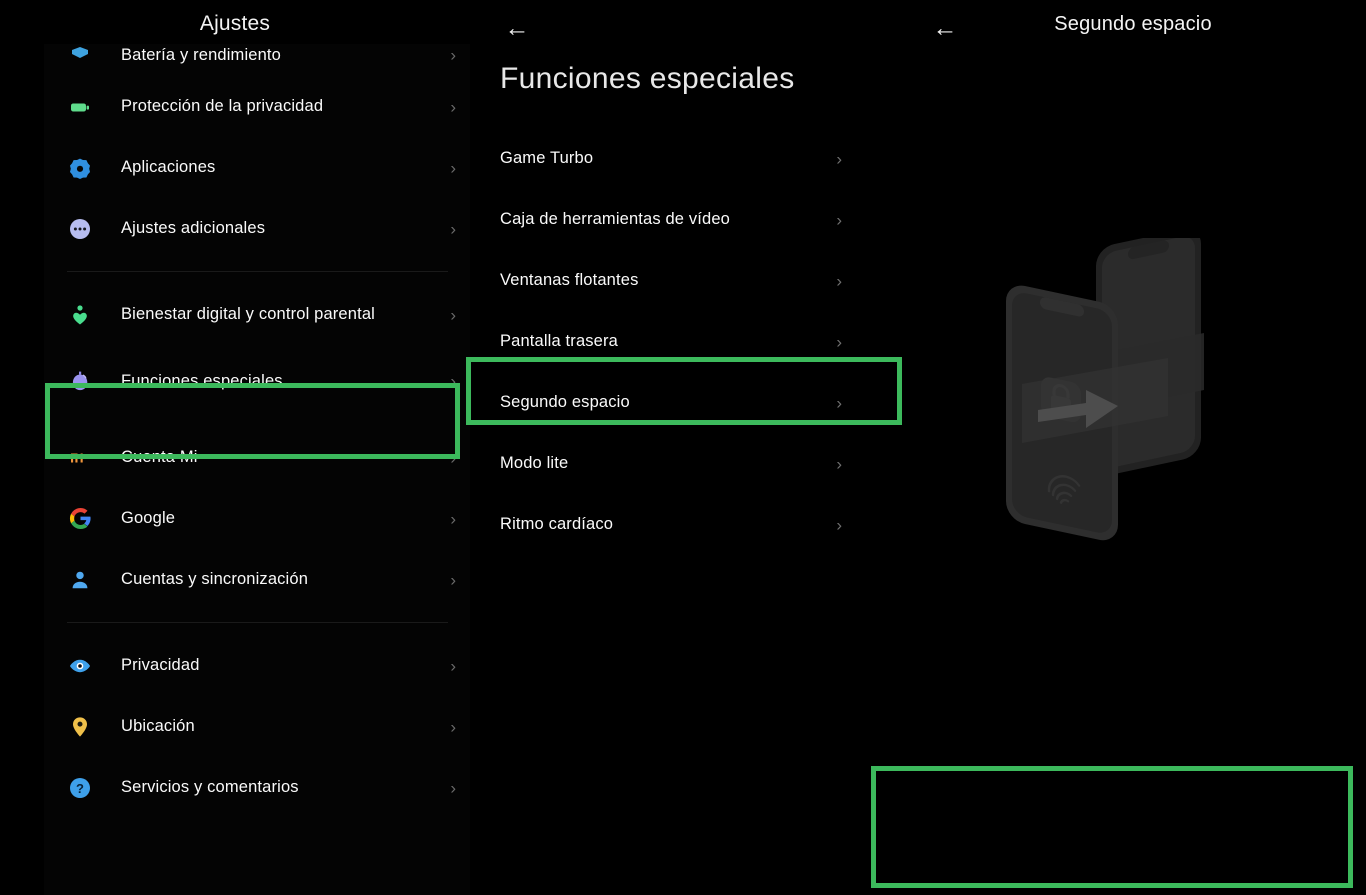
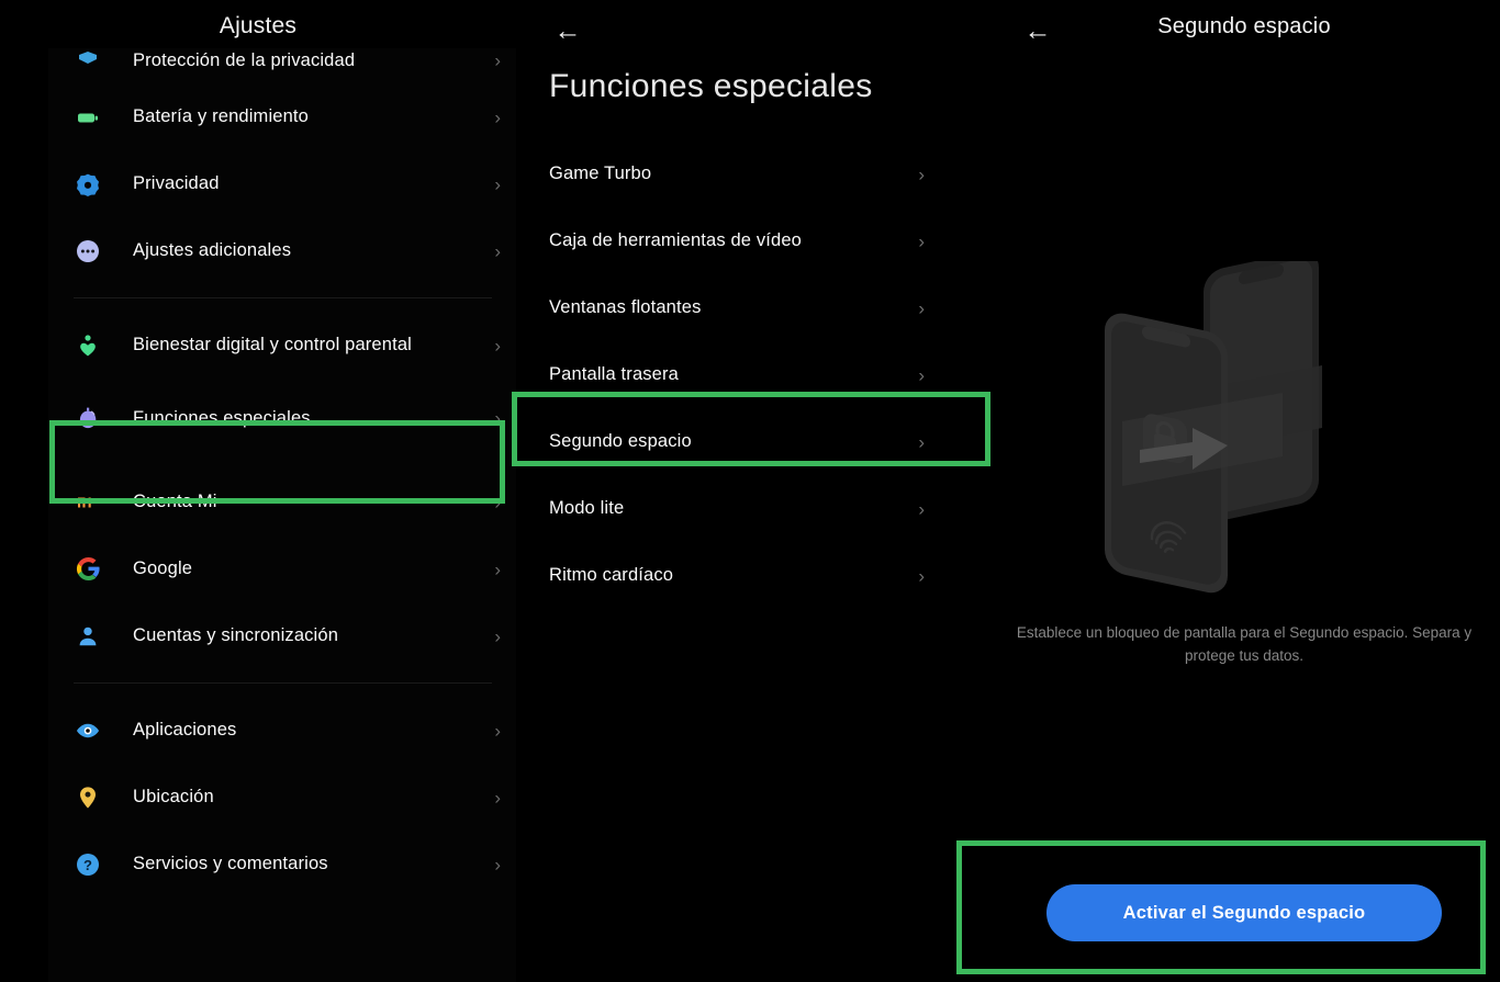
  Ajustes
- Batería y rendimiento
+ Protección de la privacidad
  ›
- Protección de la privacidad
+ Batería y rendimiento
  ›
- Aplicaciones
+ Privacidad
  ›
  Ajustes adicionales
  ›
  Bienestar digital y control parental
  ›
  Funciones especiales
  ›
  Cuenta Mi
  ›
  Google
  ›
  Cuentas y sincronización
  ›
- Privacidad
+ Aplicaciones
  ›
  Ubicación
  ›
  ?
  Servicios y comentarios
  ›
  ←
  Funciones especiales
  Game Turbo
  ›
  Caja de herramientas de vídeo
  ›
  Ventanas flotantes
  ›
  Pantalla trasera
  ›
  Segundo espacio
  ›
  Modo lite
  ›
  Ritmo cardíaco
  ›
  ←
  Segundo espacio
+ Establece un bloqueo de pantalla para el Segundo espacio. Separa y protege tus datos.
+ Activar el Segundo espacio
